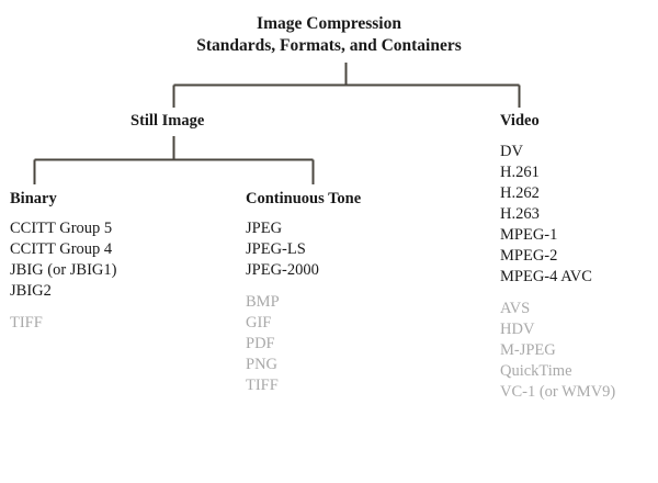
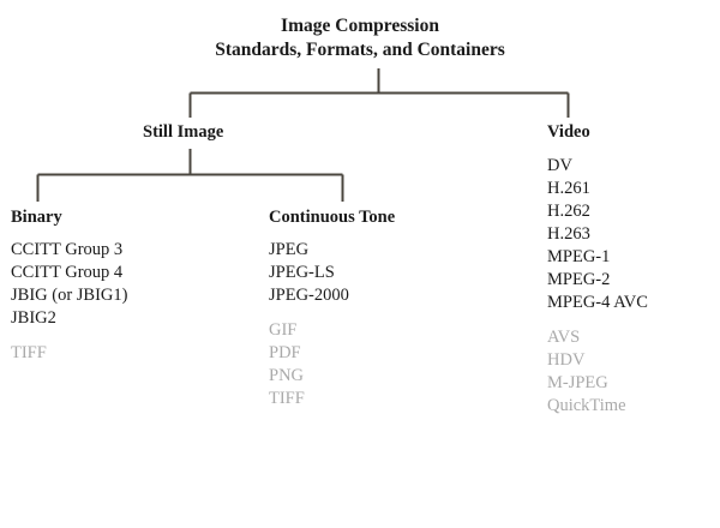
  Image Compression
  Standards, Formats, and Containers
  Still Image
  Video
  Binary
- CCITT Group 5
+ CCITT Group 3
  CCITT Group 4
  JBIG (or JBIG1)
  JBIG2
  TIFF
  Continuous Tone
  JPEG
  JPEG-LS
  JPEG-2000
- BMP
  GIF
  PDF
  PNG
  TIFF
  DV
  H.261
  H.262
  H.263
  MPEG-1
  MPEG-2
  MPEG-4 AVC
  AVS
  HDV
  M-JPEG
  QuickTime
- VC-1 (or WMV9)
